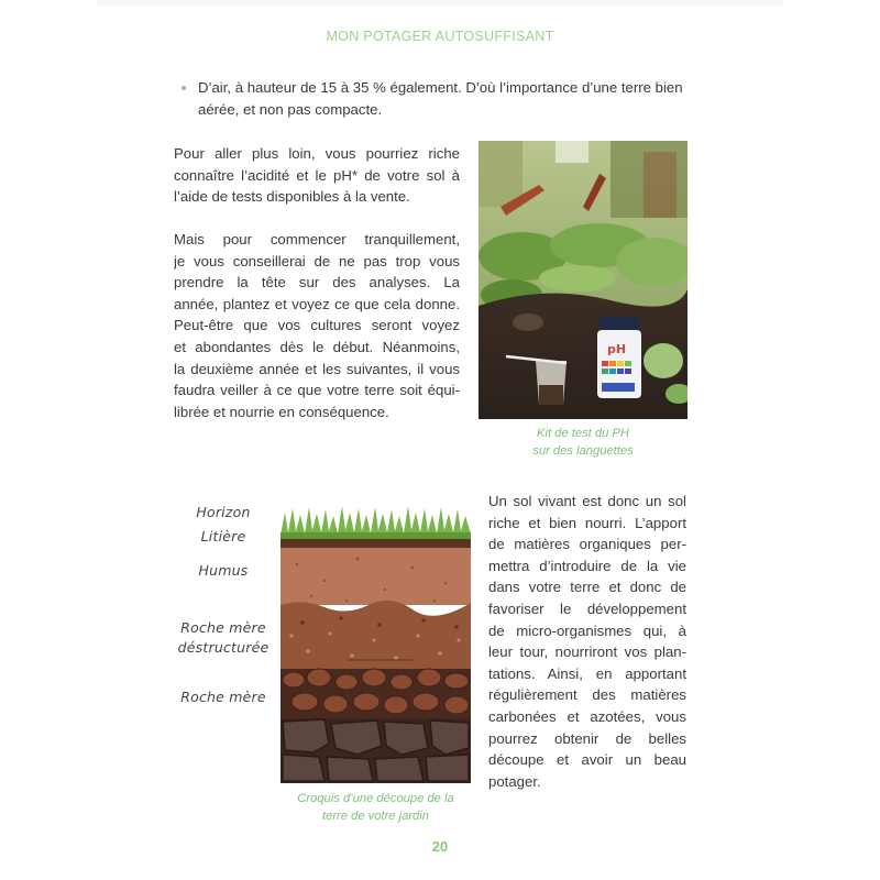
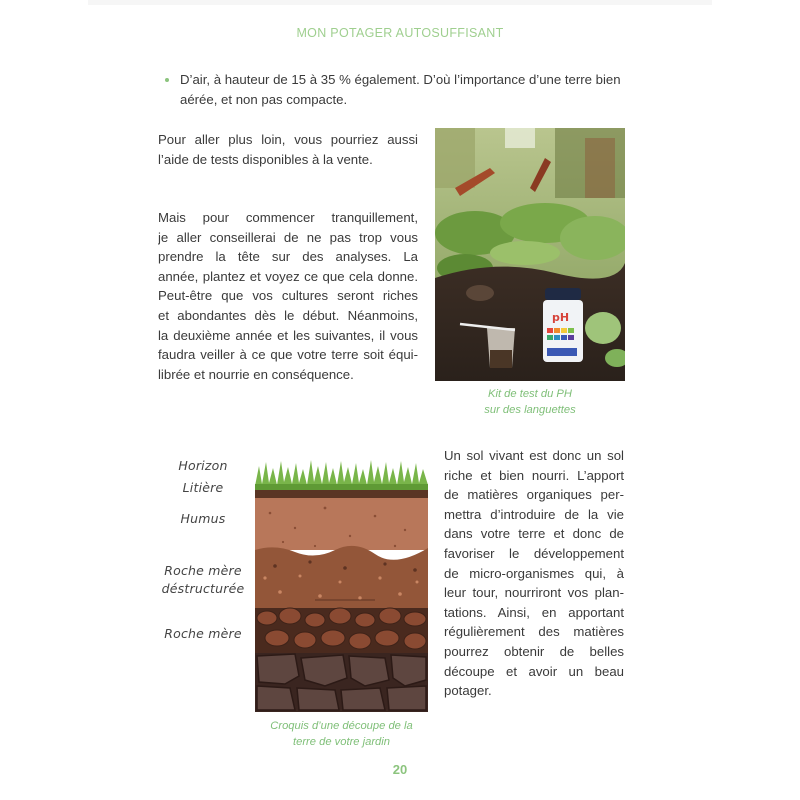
  MON POTAGER AUTOSUFFISANT
  D’air, à hauteur de 15 à 35 % également. D’où l’importance d’une terre bien
  aérée, et non pas compacte.
- Pour aller plus loin, vous pourriez riche
+ Pour aller plus loin, vous pourriez aussi
- connaître l’acidité et le pH* de votre sol à
  l’aide de tests disponibles à la vente.
  Mais pour commencer tranquillement,
- je vous conseillerai de ne pas trop vous
+ je aller conseillerai de ne pas trop vous
  prendre la tête sur des analyses. La
  année, plantez et voyez ce que cela donne.
- Peut-être que vos cultures seront voyez
+ Peut-être que vos cultures seront riches
  et abondantes dès le début. Néanmoins,
  la deuxième année et les suivantes, il vous
  faudra veiller à ce que votre terre soit équi-
  librée et nourrie en conséquence.
  pH
  Kit de test du PH
  sur des languettes
  Horizon
  Litière
  Humus
  Roche mère
  déstructurée
  Roche mère
  Croquis d’une découpe de la
  terre de votre jardin
  Un sol vivant est donc un sol
  riche et bien nourri. L’apport
  de matières organiques per-
  mettra d’introduire de la vie
  dans votre terre et donc de
  favoriser le développement
  de micro-organismes qui, à
  leur tour, nourriront vos plan-
  tations. Ainsi, en apportant
  régulièrement des matières
- carbonées et azotées, vous
  pourrez obtenir de belles
  découpe et avoir un beau
  potager.
  20
